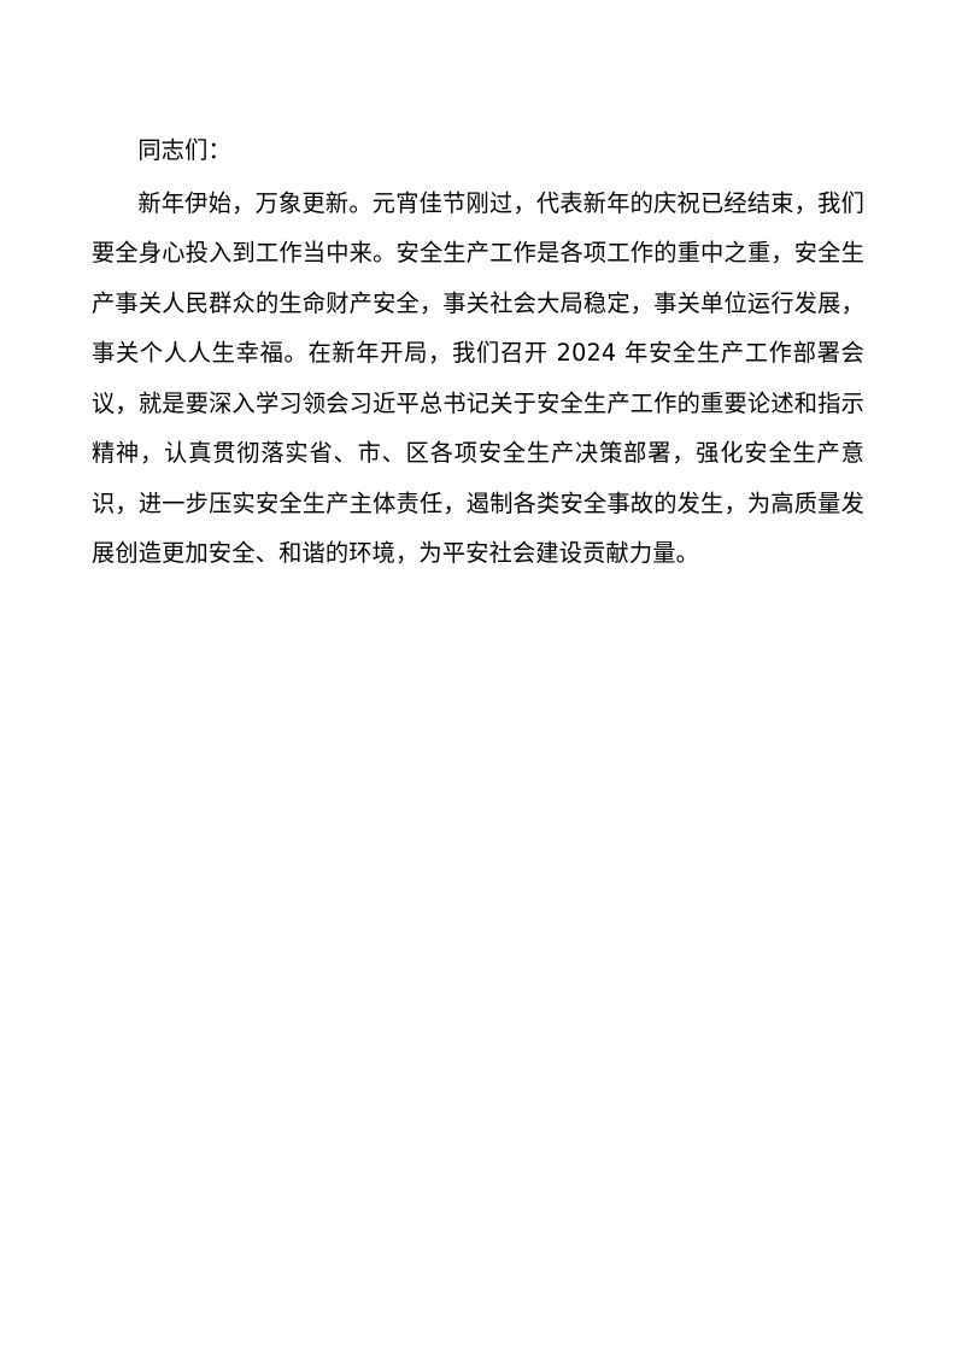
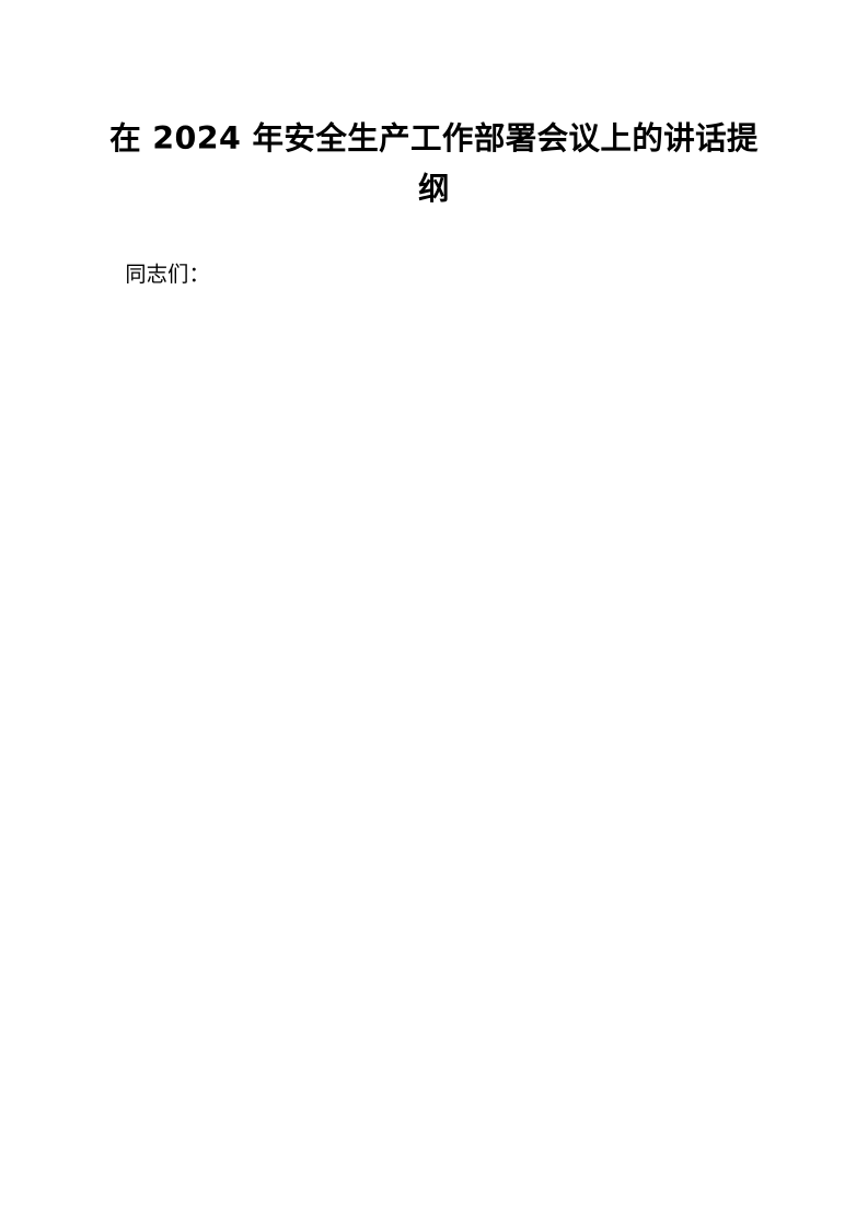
+ 在 2024 年安全生产工作部署会议上的讲话提纲
  同志们：
- 新年伊始，万象更新。元宵佳节刚过，代表新年的庆祝已经结束，我们要全身心投入到工作当中来。安全生产工作是各项工作的重中之重，安全生产事关人民群众的生命财产安全，事关社会大局稳定，事关单位运行发展，事关个人人生幸福。在新年开局，我们召开 2024 年安全生产工作部署会议，就是要深入学习领会习近平总书记关于安全生产工作的重要论述和指示精神，认真贯彻落实省、市、区各项安全生产决策部署，强化安全生产意识，进一步压实安全生产主体责任，遏制各类安全事故的发生，为高质量发展创造更加安全、和谐的环境，为平安社会建设贡献力量。
